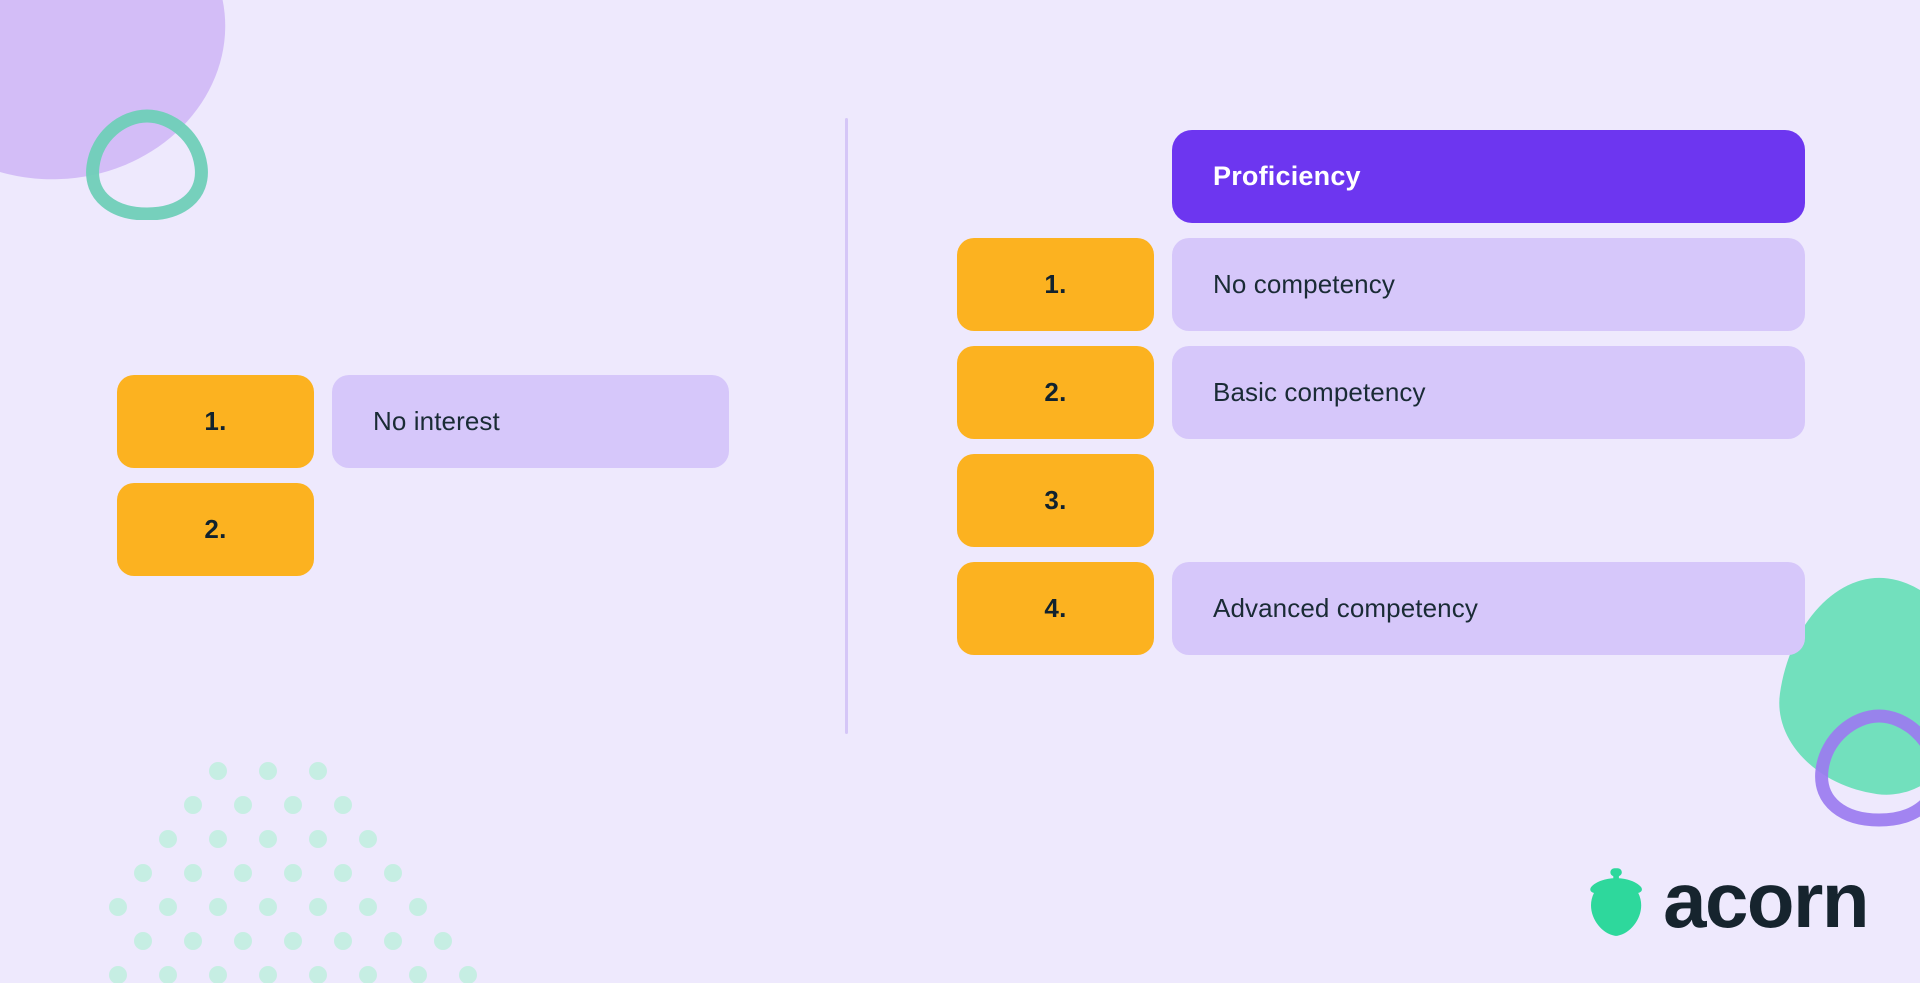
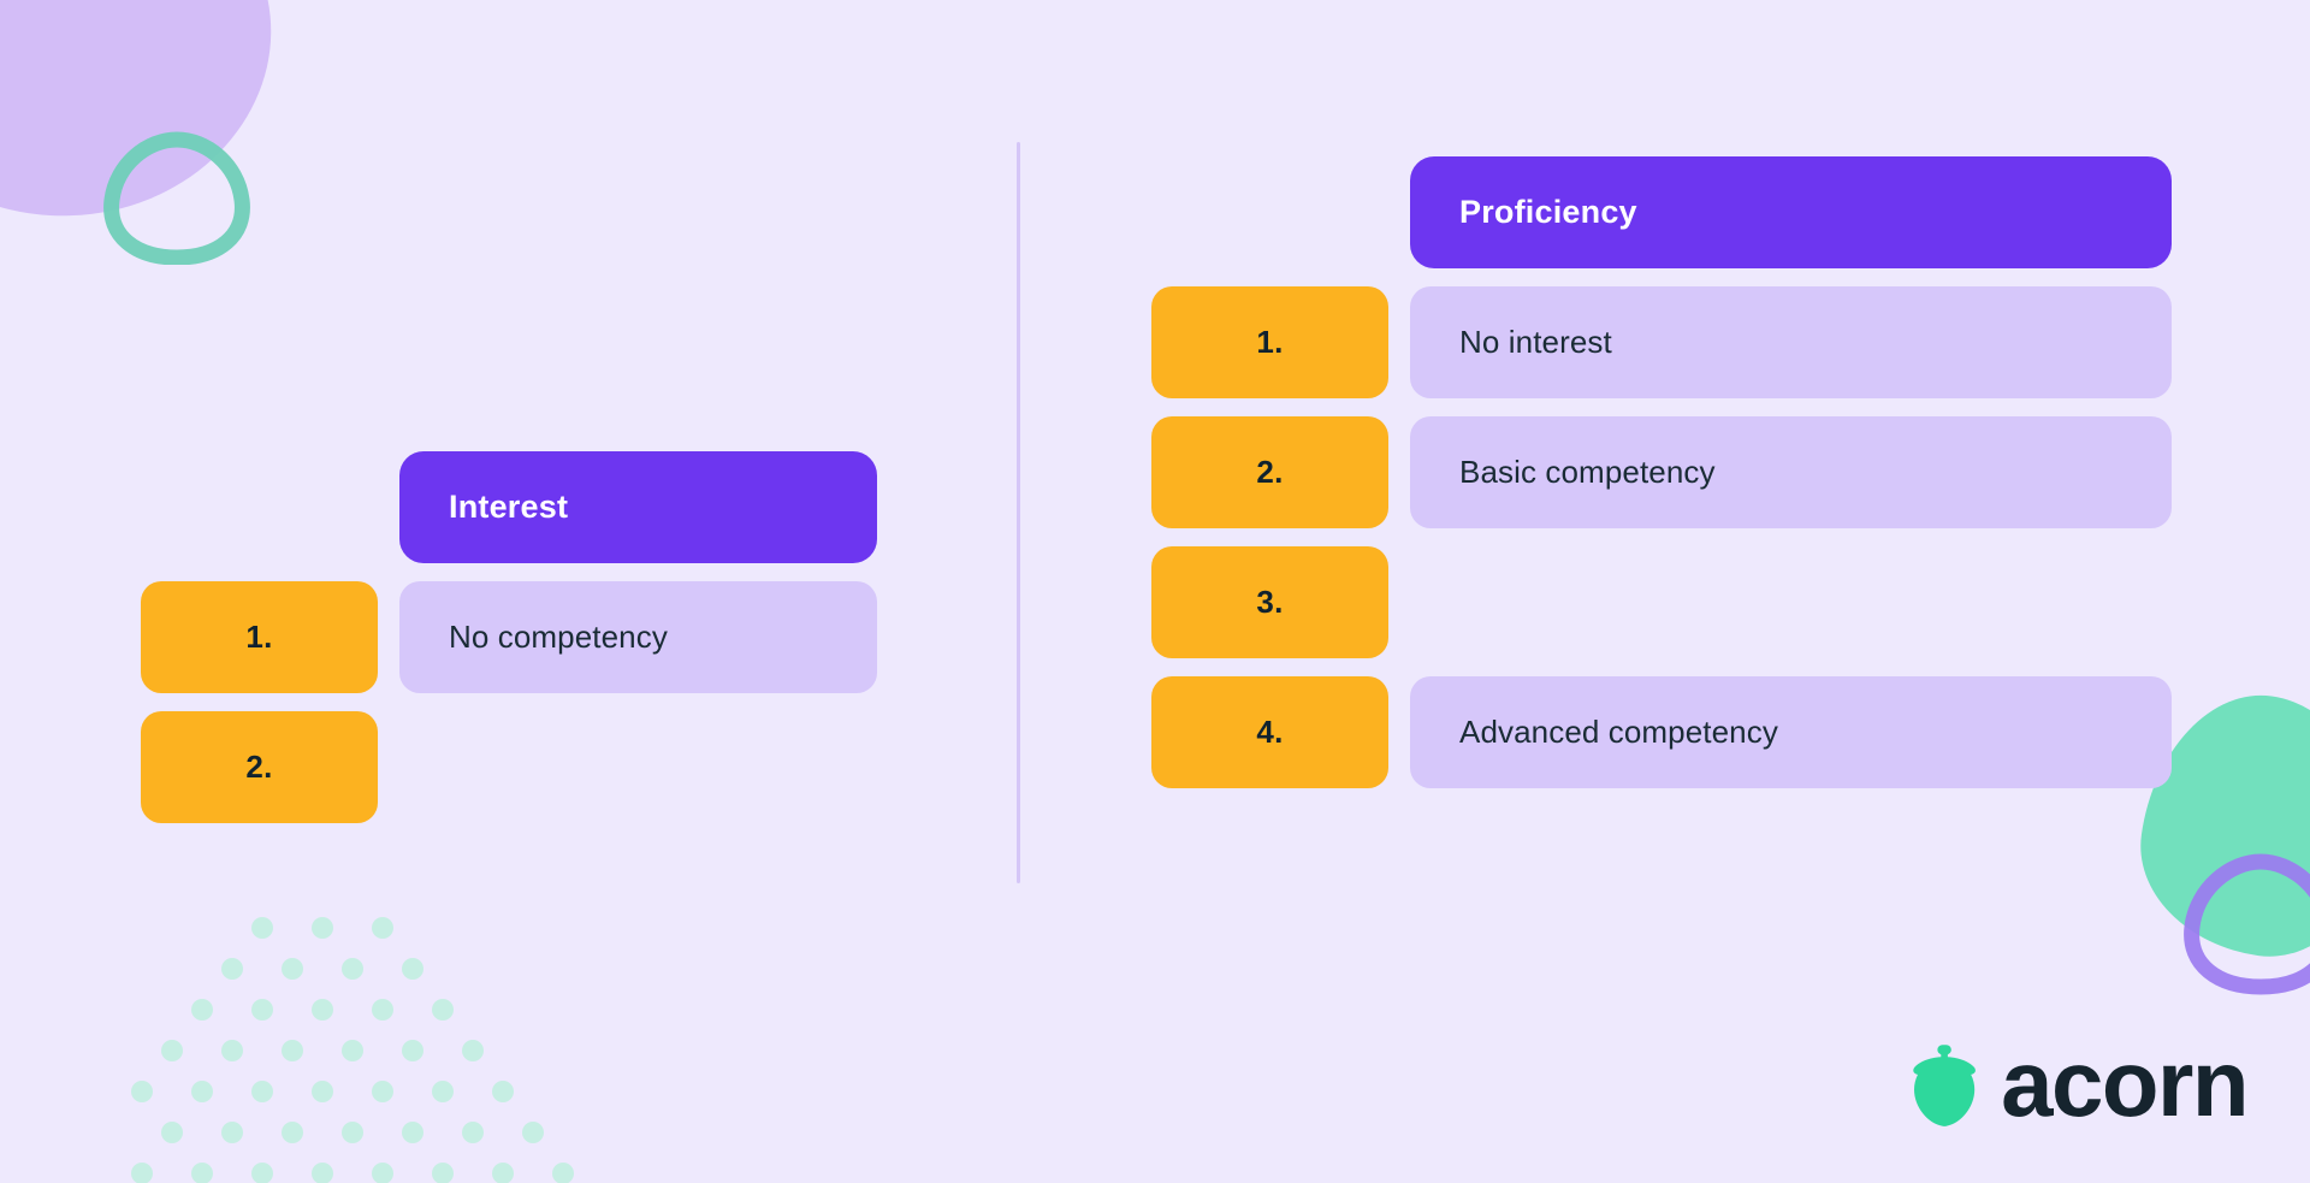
+ Interest
  1.
- No interest
+ No competency
  2.
  Proficiency
  1.
- No competency
+ No interest
  2.
  Basic competency
  3.
  4.
  Advanced competency
  acorn
